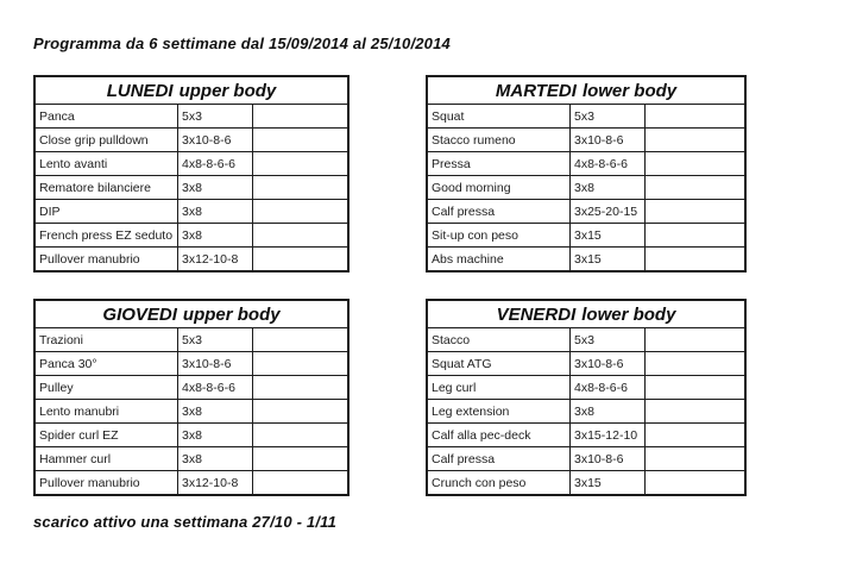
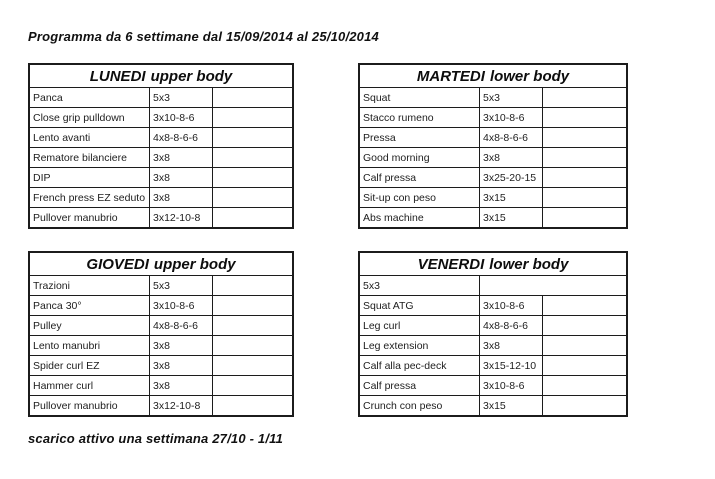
  Programma da 6 settimane dal 15/09/2014 al 25/10/2014
  LUNEDI
  upper body
  Panca
  5x3
  Close grip pulldown
  3x10-8-6
  Lento avanti
  4x8-8-6-6
  Rematore bilanciere
  3x8
  DIP
  3x8
  French press EZ seduto
  3x8
  Pullover manubrio
  3x12-10-8
  MARTEDI
  lower body
  Squat
  5x3
  Stacco rumeno
  3x10-8-6
  Pressa
  4x8-8-6-6
  Good morning
  3x8
  Calf pressa
  3x25-20-15
  Sit-up con peso
  3x15
  Abs machine
  3x15
  GIOVEDI
  upper body
  Trazioni
  5x3
  Panca 30°
  3x10-8-6
  Pulley
  4x8-8-6-6
  Lento manubri
  3x8
  Spider curl EZ
  3x8
  Hammer curl
  3x8
  Pullover manubrio
  3x12-10-8
  VENERDI
  lower body
- Stacco
  5x3
  Squat ATG
  3x10-8-6
  Leg curl
  4x8-8-6-6
  Leg extension
  3x8
  Calf alla pec-deck
  3x15-12-10
  Calf pressa
  3x10-8-6
  Crunch con peso
  3x15
  scarico attivo una settimana 27/10 - 1/11
